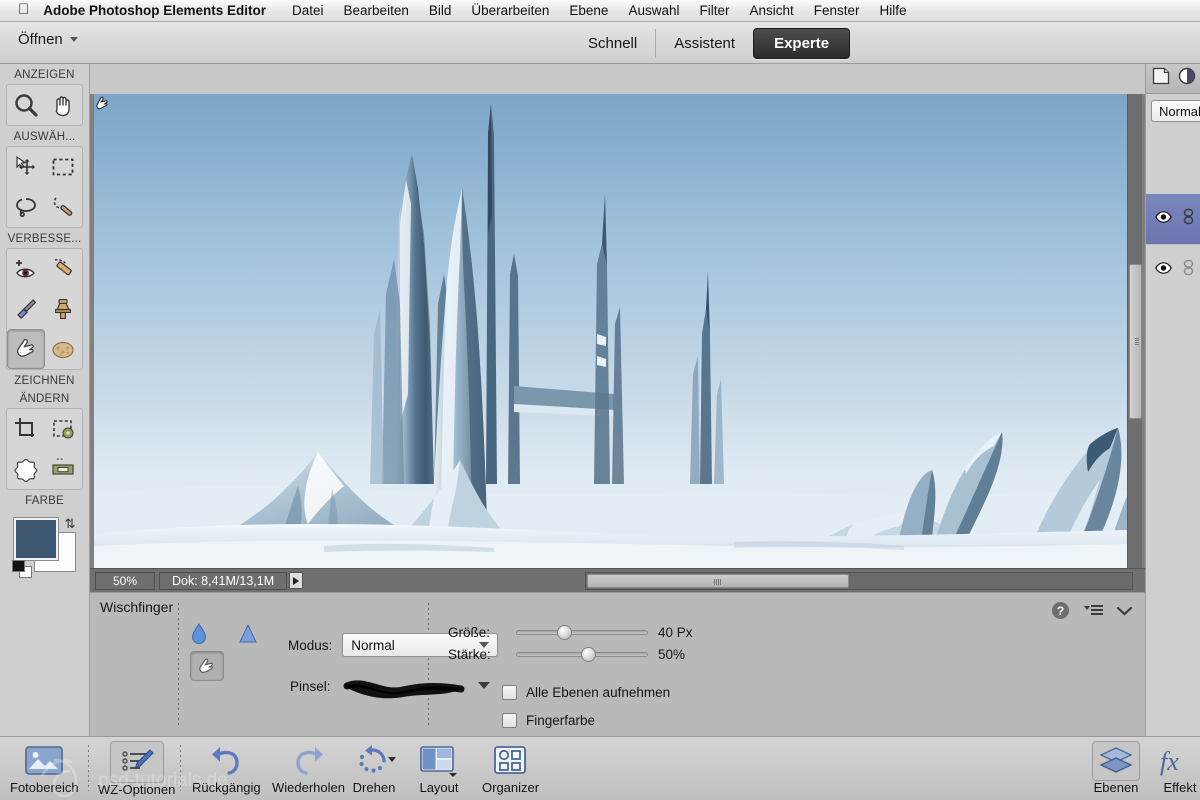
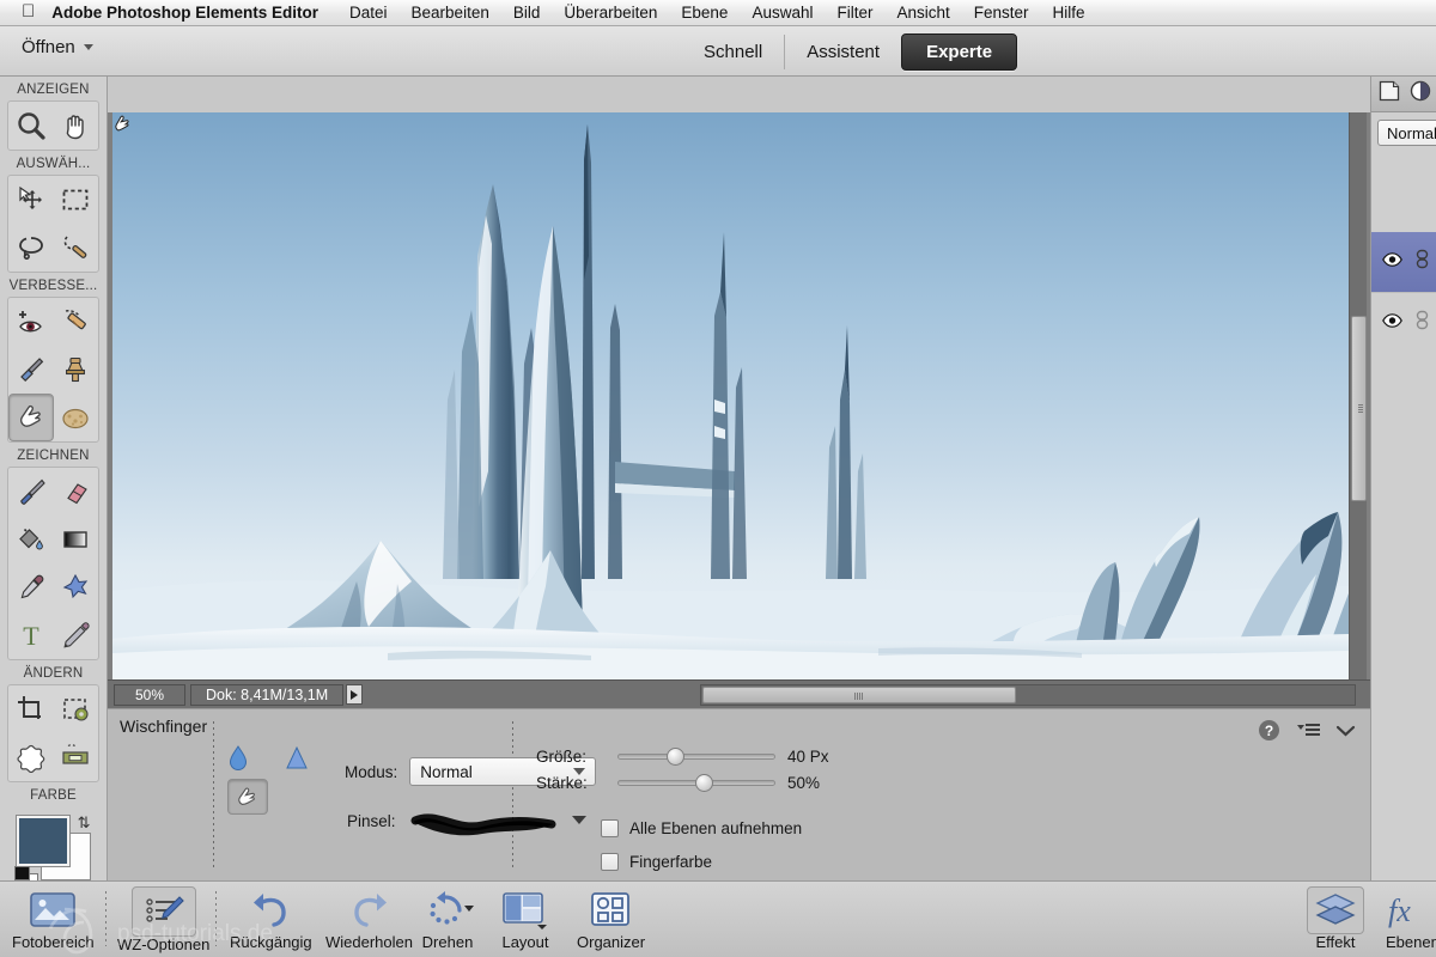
  
  Adobe Photoshop Elements Editor
  Datei
  Bearbeiten
  Bild
  Überarbeiten
  Ebene
  Auswahl
  Filter
  Ansicht
  Fenster
  Hilfe
  Öffnen
  Schnell
  Assistent
  Experte
  ANZEIGEN
  AUSWÄH...
  VERBESSE...
  ZEICHNEN
+ T
  ÄNDERN
  FARBE
  ⇅
  50%
  Dok: 8,41M/13,1M
  Wischfinger
  Modus:
  Normal
  Pinsel:
  Größe:
  40 Px
  Stärke:
  50%
  Alle Ebenen aufnehmen
  Fingerfarbe
  ?
  Normal
  Fotobereich
  WZ-Optionen
  Rückgängig
  Wiederholen
  Drehen
  Layout
  Organizer
- Ebenen
+ Effekt
  fx
- Effekt
+ Ebenen
  psd-tutorials.de
